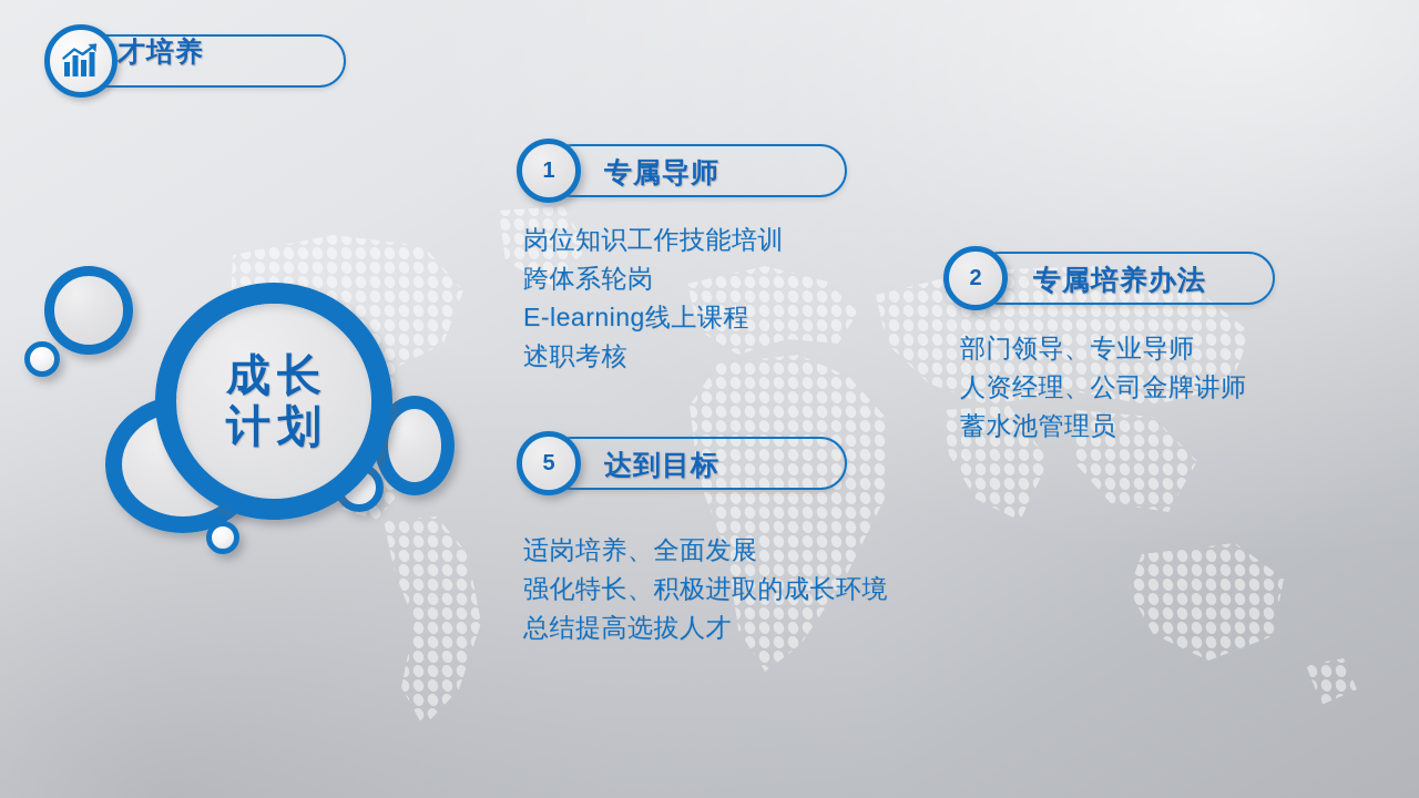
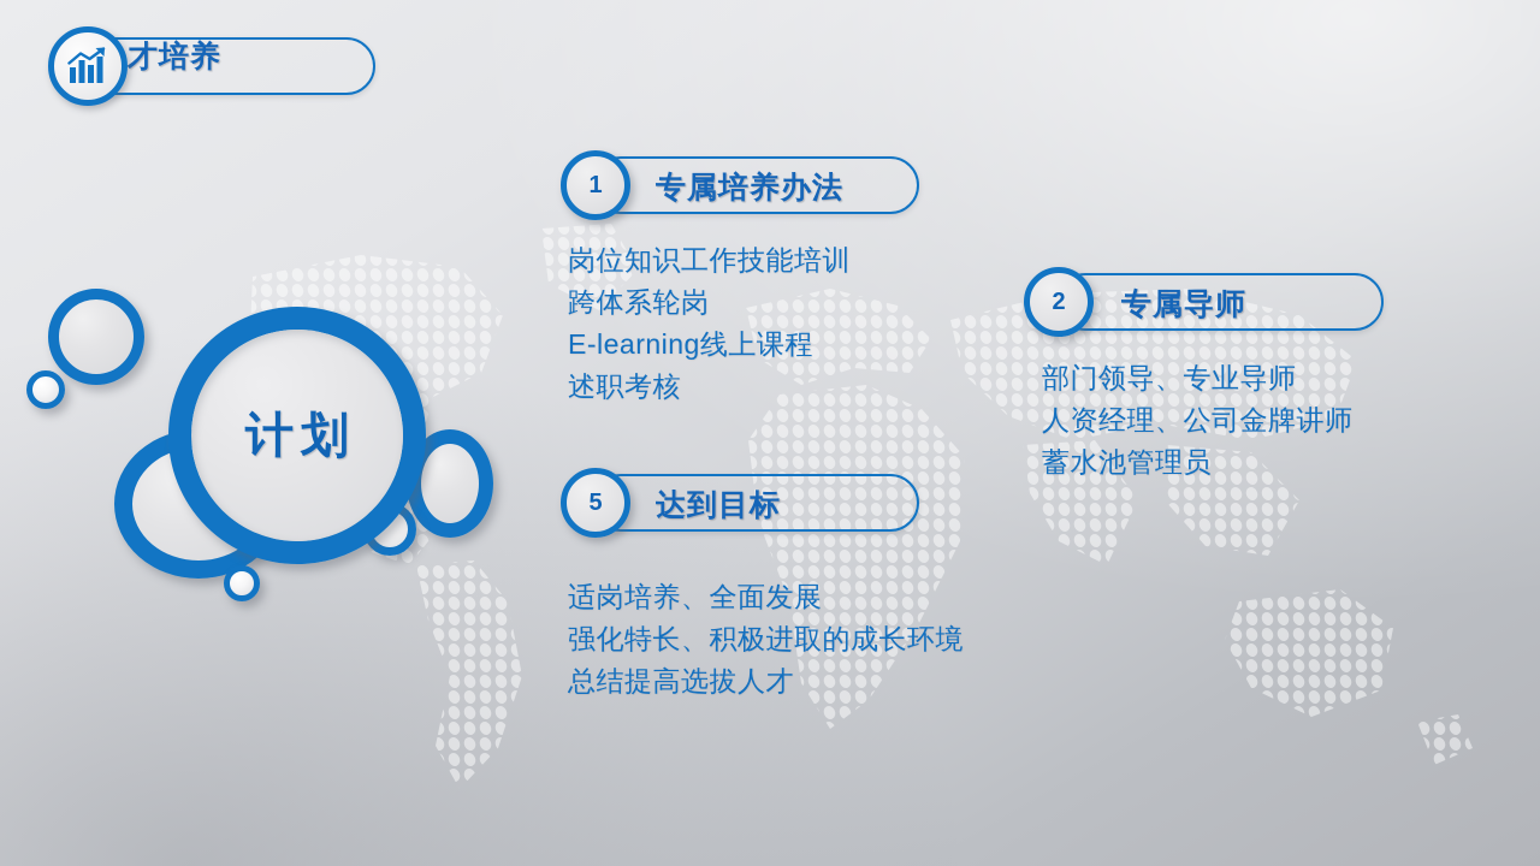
  才培养
- 成长
  计划
- 专属导师
+ 专属培养办法
  1
  岗位知识工作技能培训
  跨体系轮岗
  E-learning线上课程
  述职考核
- 专属培养办法
+ 专属导师
  2
  部门领导、专业导师
  人资经理、公司金牌讲师
  蓄水池管理员
  达到目标
  5
  适岗培养、全面发展
  强化特长、积极进取的成长环境
  总结提高选拔人才
